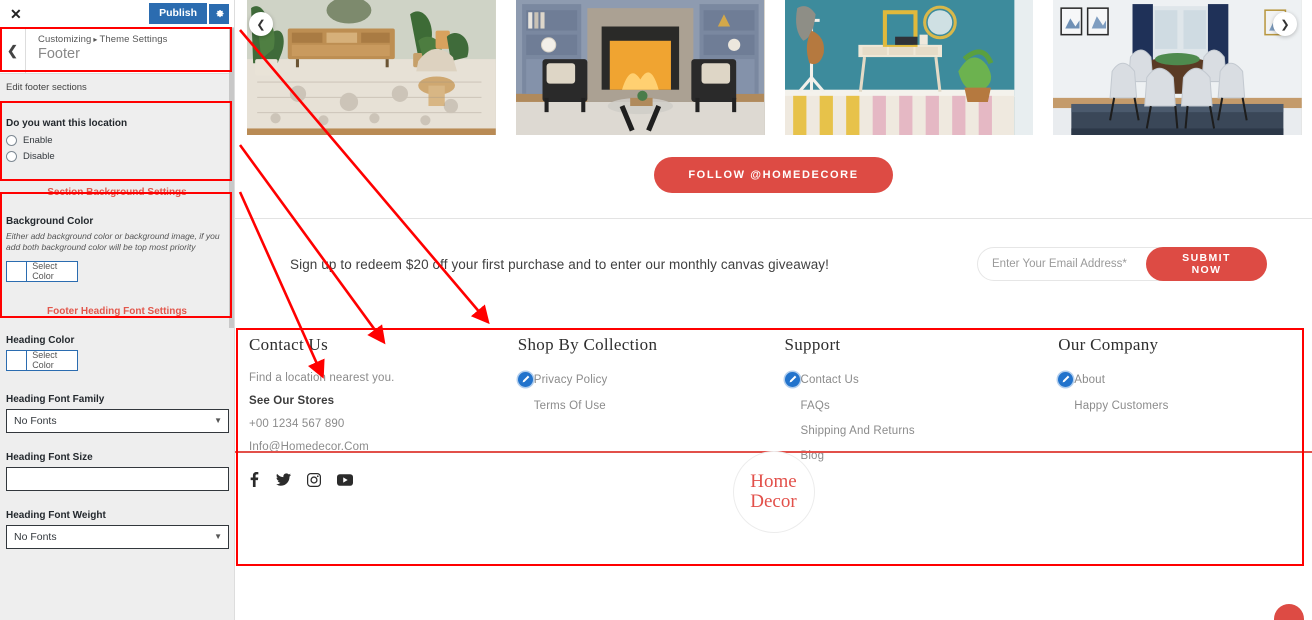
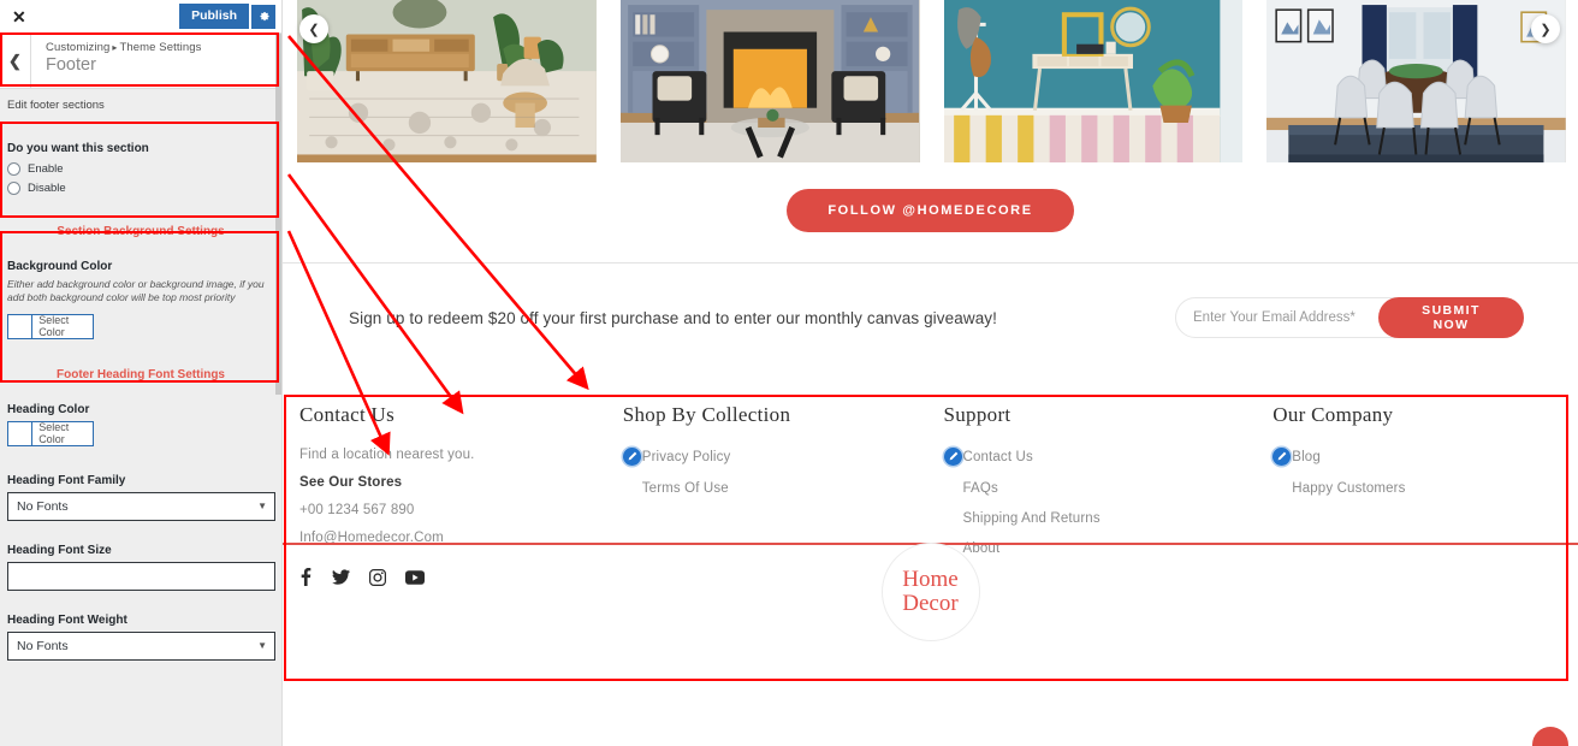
  ✕
  Publish
  ❮
  Customizing ▸ Theme Settings
  Footer
  Edit footer sections
- Do you want this location
+ Do you want this section
  Enable
  Disable
  Section Background Settings
  Background Color
  Either add background color or background image, if you add both background color will be top most priority
  Select Color
  Footer Heading Font Settings
  Heading Color
  Select Color
  Heading Font Family
  No Fonts
  ▼
  Heading Font Size
  Heading Font Weight
  No Fonts
  ▼
  ❮
  ❯
  FOLLOW @HOMEDECORE
  Sign up to redeem $20 off your first purchase and to enter our monthly canvas giveaway!
  Enter Your Email Address*
  SUBMIT NOW
  Contact Us
  Find a location nearest you.
  See Our Stores
  +00 1234 567 890
  Info@Homedecor.Com
  Shop By Collection
  Privacy Policy
  Terms Of Use
  Support
  Contact Us
  FAQs
  Shipping And Returns
- Blog
+ About
  Our Company
- About
+ Blog
  Happy Customers
  Home
  Decor
